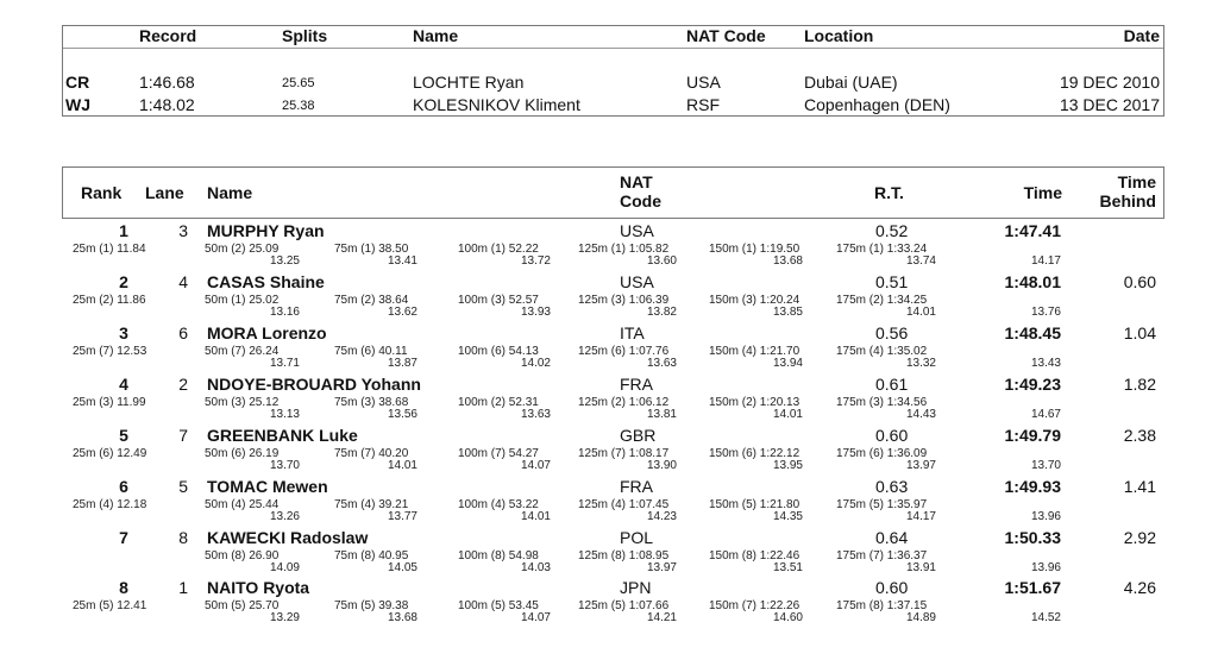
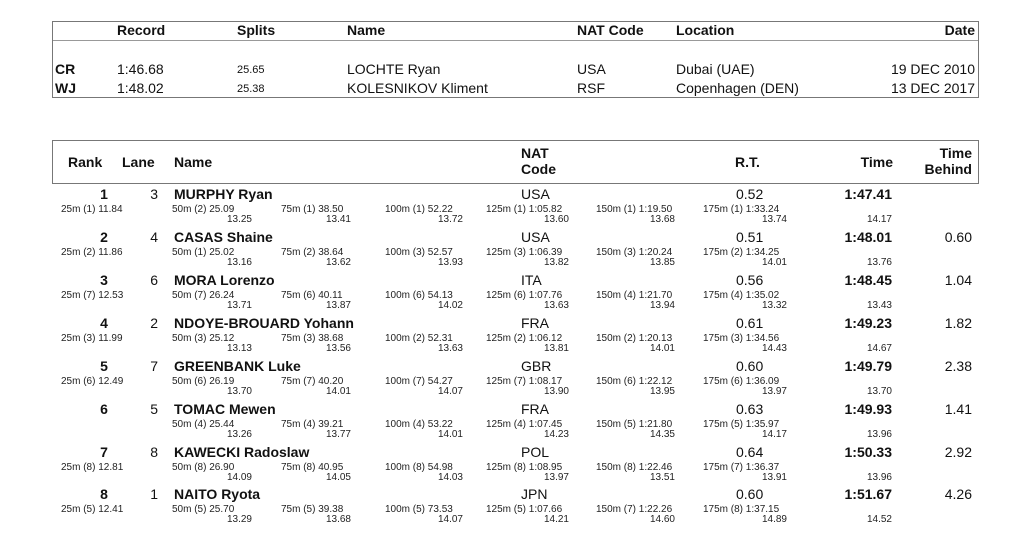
  Record
  Splits
  Name
  NAT Code
  Location
  Date
  CR
  1:46.68
  25.65
  LOCHTE Ryan
  USA
  Dubai (UAE)
  19 DEC 2010
  WJ
  1:48.02
  25.38
  KOLESNIKOV Kliment
  RSF
  Copenhagen (DEN)
  13 DEC 2017
  Rank
  Lane
  Name
  NAT
  Code
  R.T.
  Time
  Time
  Behind
  1
  3
  MURPHY Ryan
  USA
  0.52
  1:47.41
  25m (1) 11.84
  50m (2) 25.09
  13.25
  75m (1) 38.50
  13.41
  100m (1) 52.22
  13.72
  125m (1) 1:05.82
  13.60
  150m (1) 1:19.50
  13.68
  175m (1) 1:33.24
  13.74
  14.17
  2
  4
  CASAS Shaine
  USA
  0.51
  1:48.01
  0.60
  25m (2) 11.86
  50m (1) 25.02
  13.16
  75m (2) 38.64
  13.62
  100m (3) 52.57
  13.93
  125m (3) 1:06.39
  13.82
  150m (3) 1:20.24
  13.85
  175m (2) 1:34.25
  14.01
  13.76
  3
  6
  MORA Lorenzo
  ITA
  0.56
  1:48.45
  1.04
  25m (7) 12.53
  50m (7) 26.24
  13.71
  75m (6) 40.11
  13.87
  100m (6) 54.13
  14.02
  125m (6) 1:07.76
  13.63
  150m (4) 1:21.70
  13.94
  175m (4) 1:35.02
  13.32
  13.43
  4
  2
  NDOYE-BROUARD Yohann
  FRA
  0.61
  1:49.23
  1.82
  25m (3) 11.99
  50m (3) 25.12
  13.13
  75m (3) 38.68
  13.56
  100m (2) 52.31
  13.63
  125m (2) 1:06.12
  13.81
  150m (2) 1:20.13
  14.01
  175m (3) 1:34.56
  14.43
  14.67
  5
  7
  GREENBANK Luke
  GBR
  0.60
  1:49.79
  2.38
  25m (6) 12.49
  50m (6) 26.19
  13.70
  75m (7) 40.20
  14.01
  100m (7) 54.27
  14.07
  125m (7) 1:08.17
  13.90
  150m (6) 1:22.12
  13.95
  175m (6) 1:36.09
  13.97
  13.70
  6
  5
  TOMAC Mewen
  FRA
  0.63
  1:49.93
  1.41
- 25m (4) 12.18
  50m (4) 25.44
  13.26
  75m (4) 39.21
  13.77
  100m (4) 53.22
  14.01
  125m (4) 1:07.45
  14.23
  150m (5) 1:21.80
  14.35
  175m (5) 1:35.97
  14.17
  13.96
  7
  8
  KAWECKI Radoslaw
  POL
  0.64
  1:50.33
  2.92
+ 25m (8) 12.81
  50m (8) 26.90
  14.09
  75m (8) 40.95
  14.05
  100m (8) 54.98
  14.03
  125m (8) 1:08.95
  13.97
  150m (8) 1:22.46
  13.51
  175m (7) 1:36.37
  13.91
  13.96
  8
  1
  NAITO Ryota
  JPN
  0.60
  1:51.67
  4.26
  25m (5) 12.41
  50m (5) 25.70
  13.29
  75m (5) 39.38
  13.68
- 100m (5) 53.45
+ 100m (5) 73.53
  14.07
  125m (5) 1:07.66
  14.21
  150m (7) 1:22.26
  14.60
  175m (8) 1:37.15
  14.89
  14.52
